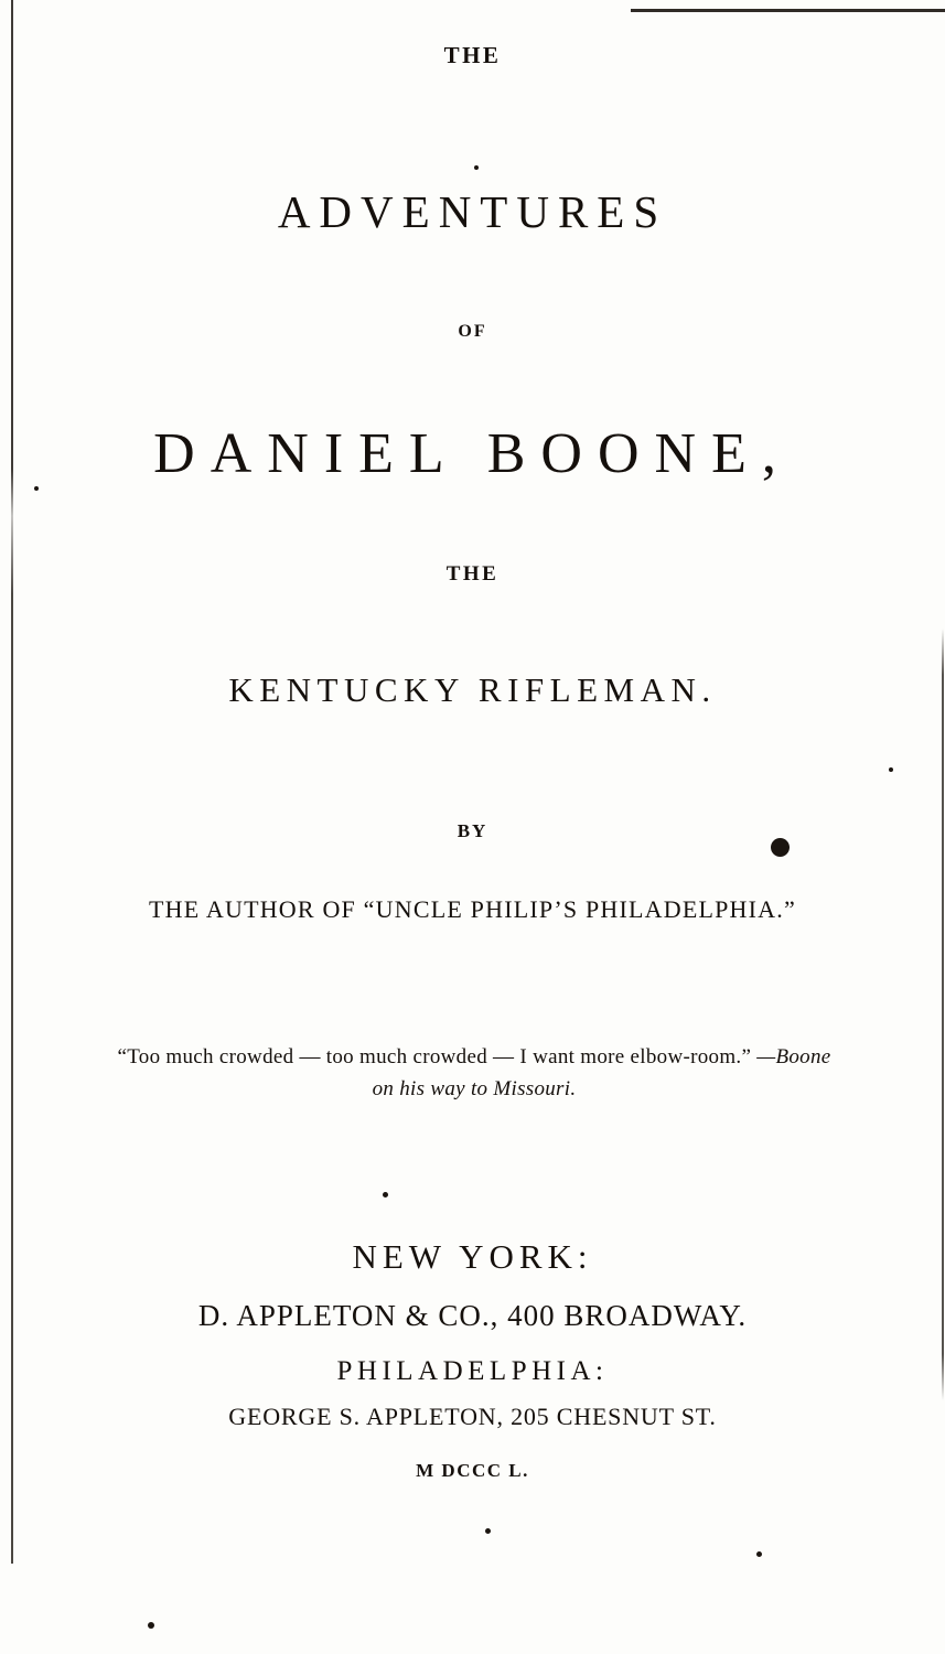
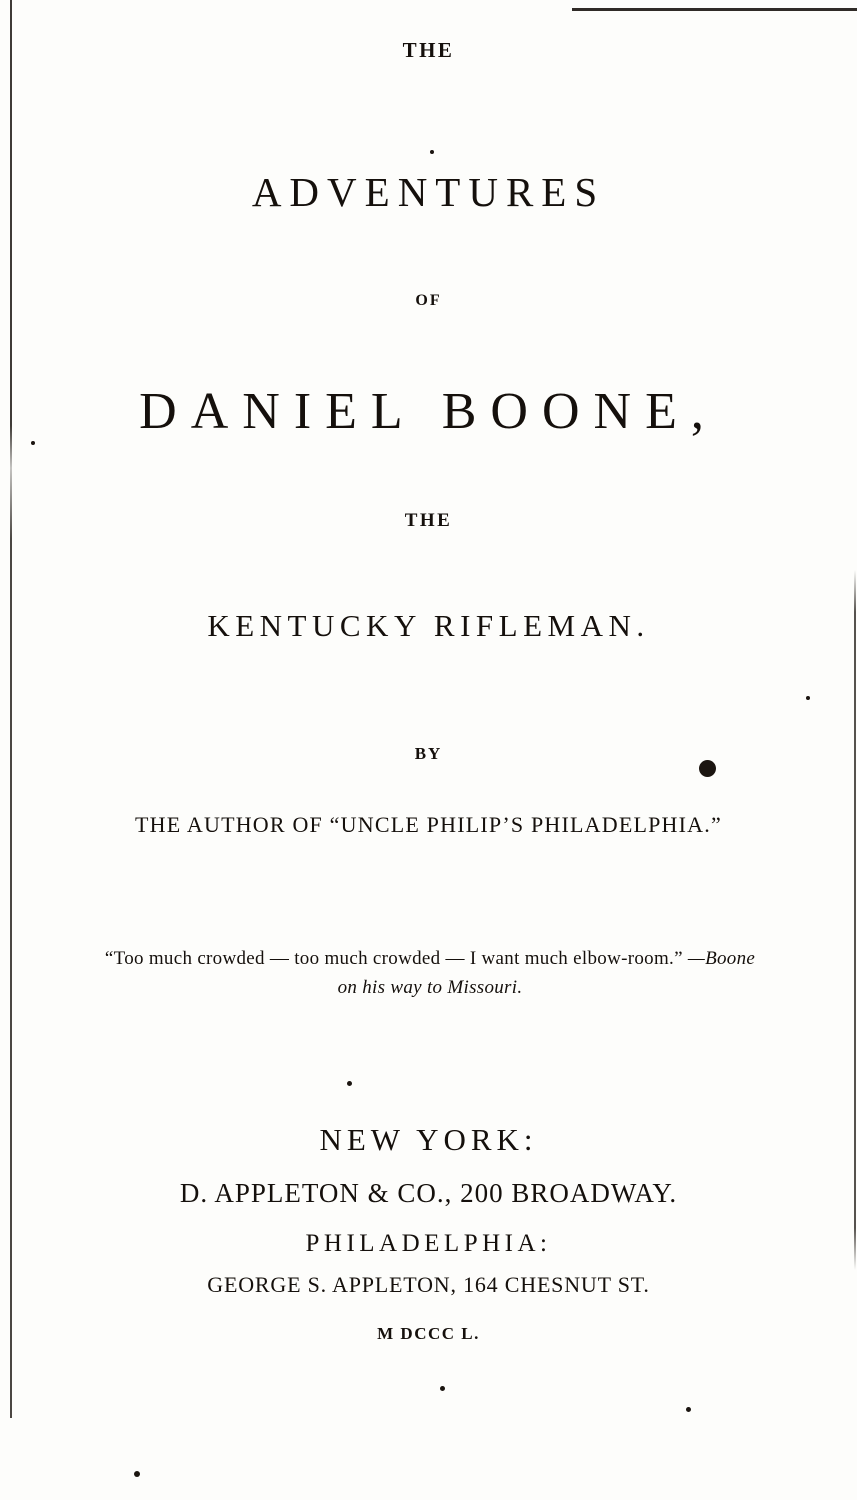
  THE
  ADVENTURES
  OF
  DANIEL BOONE,
  THE
  KENTUCKY RIFLEMAN.
  BY
  THE AUTHOR OF “UNCLE PHILIP’S PHILADELPHIA.”
- “Too much crowded — too much crowded — I want more elbow-room.” —Boone on his way to Missouri.
+ “Too much crowded — too much crowded — I want much elbow-room.” —Boone on his way to Missouri.
  NEW YORK:
- D. APPLETON & CO., 400 BROADWAY.
+ D. APPLETON & CO., 200 BROADWAY.
  PHILADELPHIA:
- GEORGE S. APPLETON, 205 CHESNUT ST.
+ GEORGE S. APPLETON, 164 CHESNUT ST.
  M DCCC L.
